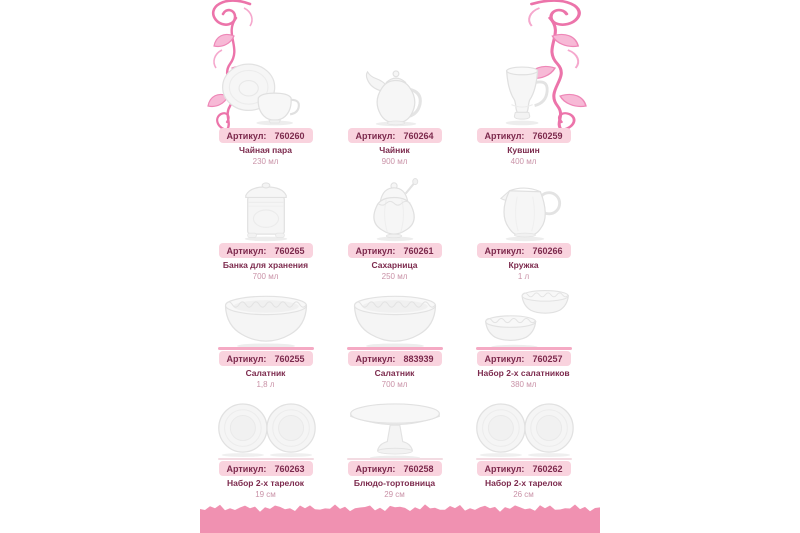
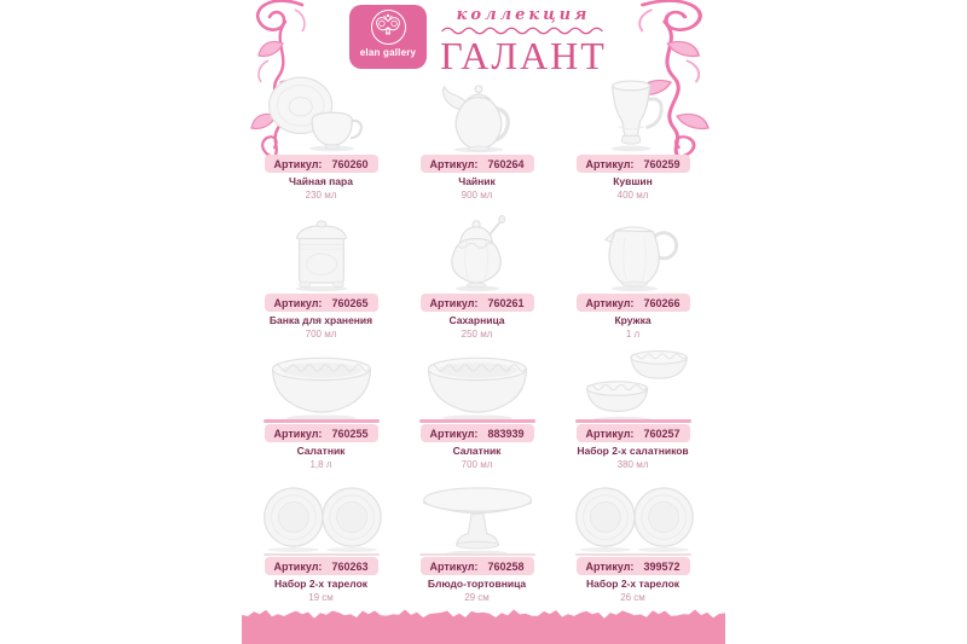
+ elan gallery
+ коллекция
+ ГАЛАНТ
  Артикул:
  760260
  Чайная пара
  230 мл
  Артикул:
  760264
  Чайник
  900 мл
  Артикул:
  760259
  Кувшин
  400 мл
  Артикул:
  760265
  Банка для хранения
  700 мл
  Артикул:
  760261
  Сахарница
  250 мл
  Артикул:
  760266
  Кружка
  1 л
  Артикул:
  760255
  Салатник
  1,8 л
  Артикул:
  883939
  Салатник
  700 мл
  Артикул:
  760257
  Набор 2-х салатников
  380 мл
  Артикул:
  760263
  Набор 2-х тарелок
  19 см
  Артикул:
  760258
  Блюдо-тортовница
  29 см
  Артикул:
- 760262
+ 399572
  Набор 2-х тарелок
  26 см
